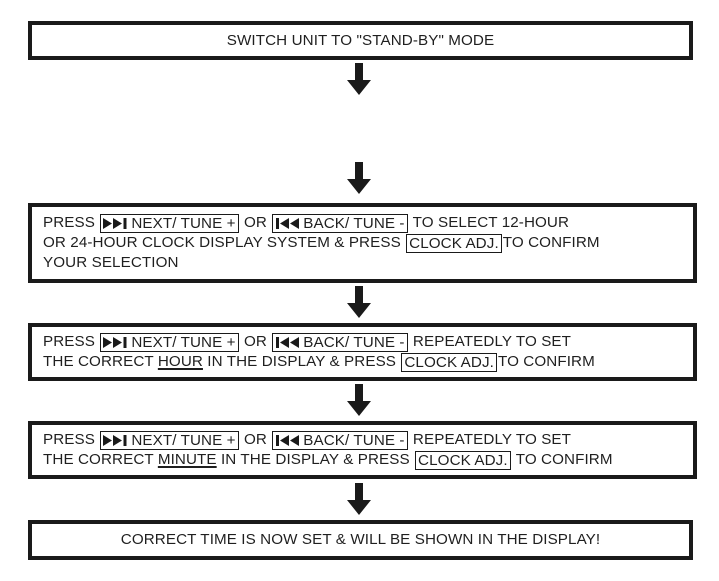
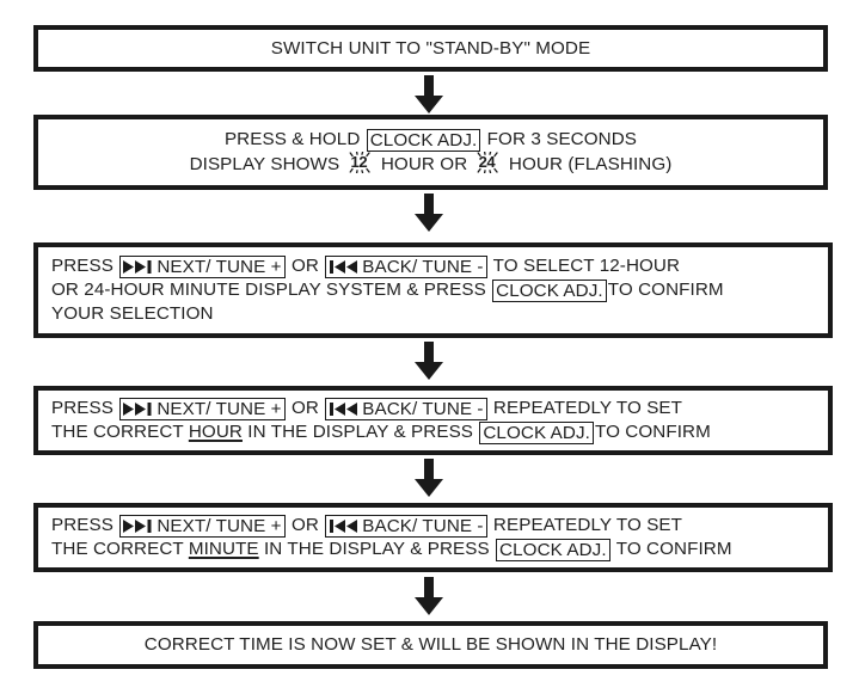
  SWITCH UNIT TO "STAND-BY" MODE
+ PRESS & HOLD CLOCK ADJ. FOR 3 SECONDS
+ DISPLAY SHOWS
+ 12
+ HOUR OR
+ 24
+ HOUR (FLASHING)
  PRESS NEXT/ TUNE + OR BACK/ TUNE - TO SELECT 12-HOUR
- OR 24-HOUR CLOCK DISPLAY SYSTEM & PRESS CLOCK ADJ. TO CONFIRM
+ OR 24-HOUR MINUTE DISPLAY SYSTEM & PRESS CLOCK ADJ. TO CONFIRM
  YOUR SELECTION
  PRESS NEXT/ TUNE + OR BACK/ TUNE - REPEATEDLY TO SET
  THE CORRECT HOUR IN THE DISPLAY & PRESS CLOCK ADJ. TO CONFIRM
  PRESS NEXT/ TUNE + OR BACK/ TUNE - REPEATEDLY TO SET
  THE CORRECT MINUTE IN THE DISPLAY & PRESS CLOCK ADJ. TO CONFIRM
  CORRECT TIME IS NOW SET & WILL BE SHOWN IN THE DISPLAY!
